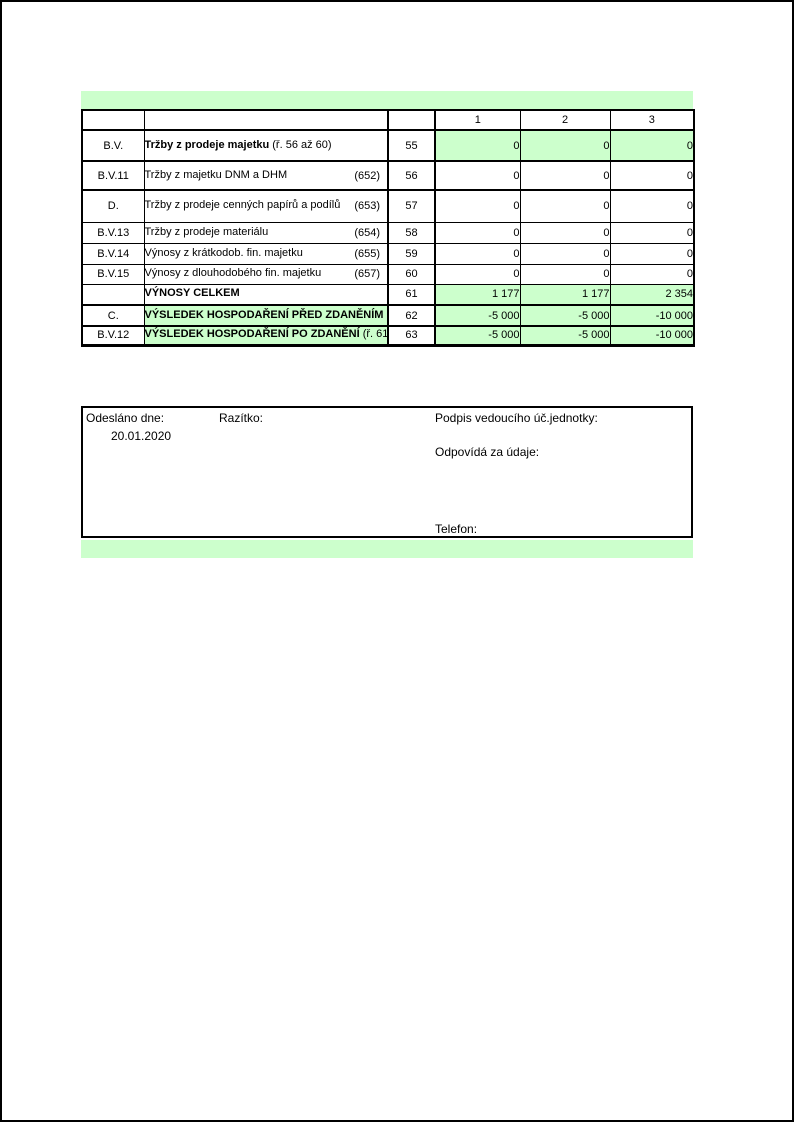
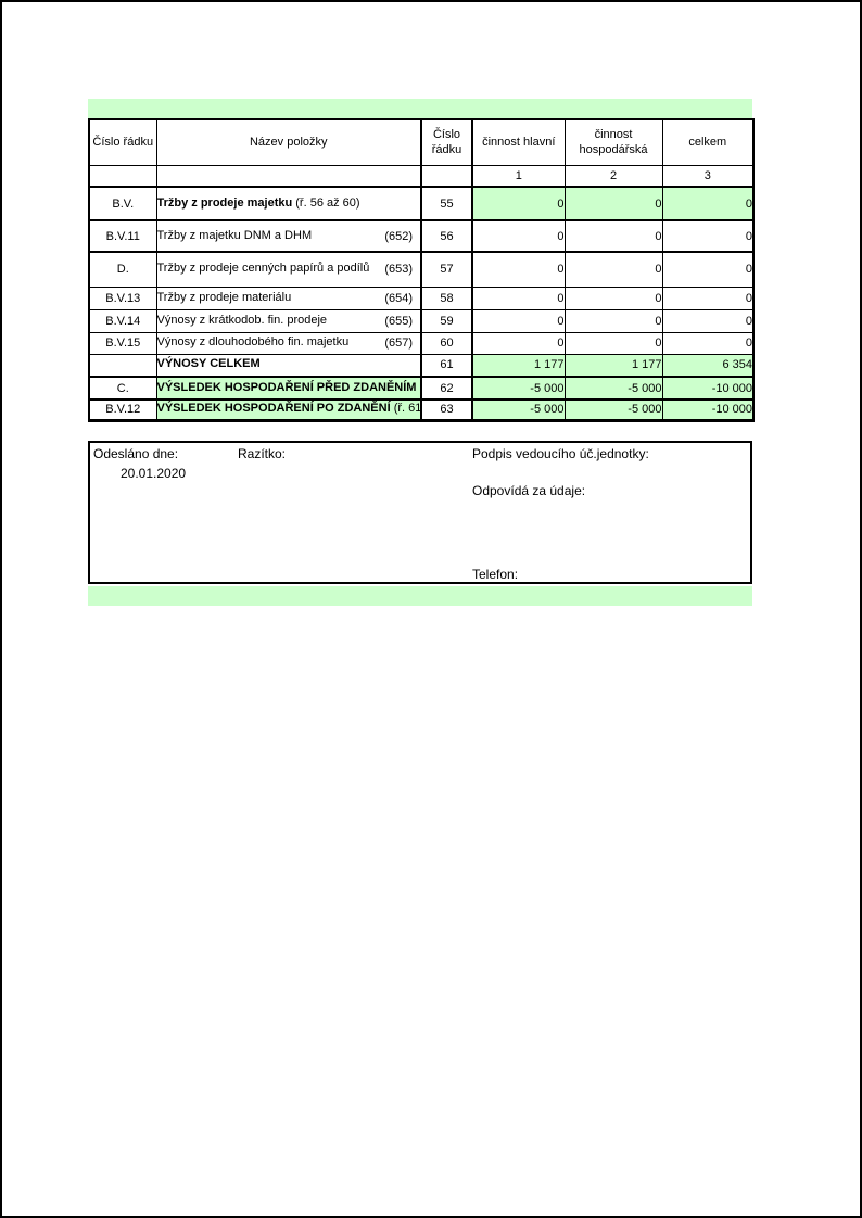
+ Číslo řádku	Název položky	Číslo řádku	činnost hlavní	činnost hospodářská	celkem
  			1	2	3
  B.V.	Tržby z prodeje majetku (ř. 56 až 60)	55	0	0	0
  B.V.11	Tržby z majetku DNM a DHM (652)	56	0	0	0
  D.	Tržby z prodeje cenných papírů a podílů (653)	57	0	0	0
  B.V.13	Tržby z prodeje materiálu (654)	58	0	0	0
- B.V.14	Výnosy z krátkodob. fin. majetku (655)	59	0	0	0
+ B.V.14	Výnosy z krátkodob. fin. prodeje (655)	59	0	0	0
  B.V.15	Výnosy z dlouhodobého fin. majetku (657)	60	0	0	0
- 	VÝNOSY CELKEM	61	1 177	1 177	2 354
+ 	VÝNOSY CELKEM	61	1 177	1 177	6 354
  C.	VÝSLEDEK HOSPODAŘENÍ PŘED ZDANĚNÍM	62	-5 000	-5 000	-10 000
  B.V.12	VÝSLEDEK HOSPODAŘENÍ PO ZDANĚNÍ (ř. 61	63	-5 000	-5 000	-10 000
  Odesláno dne:
  20.01.2020
  Razítko:
  Podpis vedoucího úč.jednotky:
  Odpovídá za údaje:
  Telefon:
